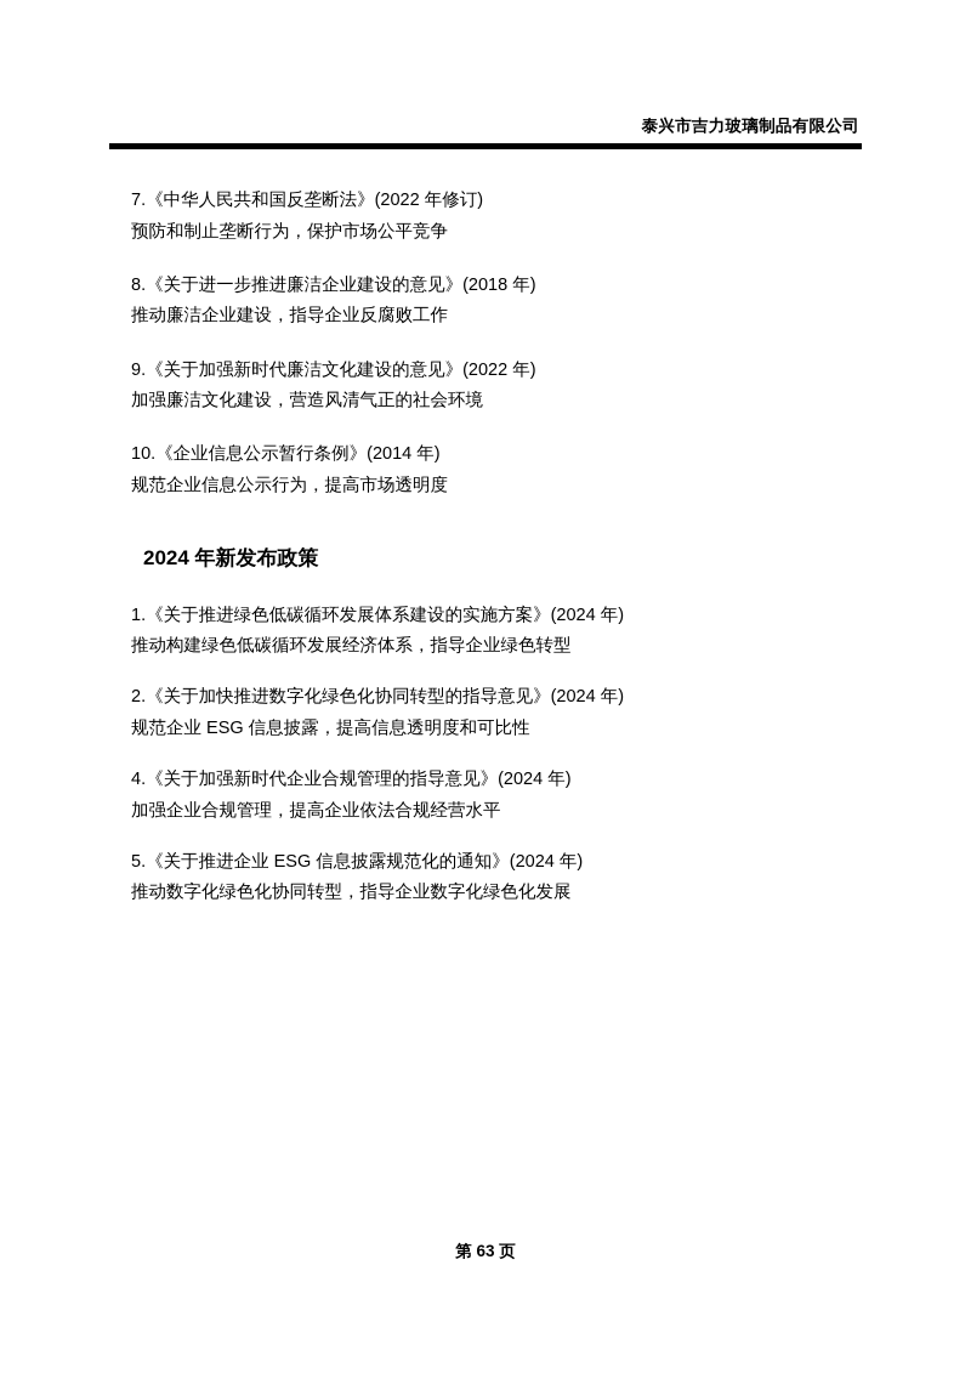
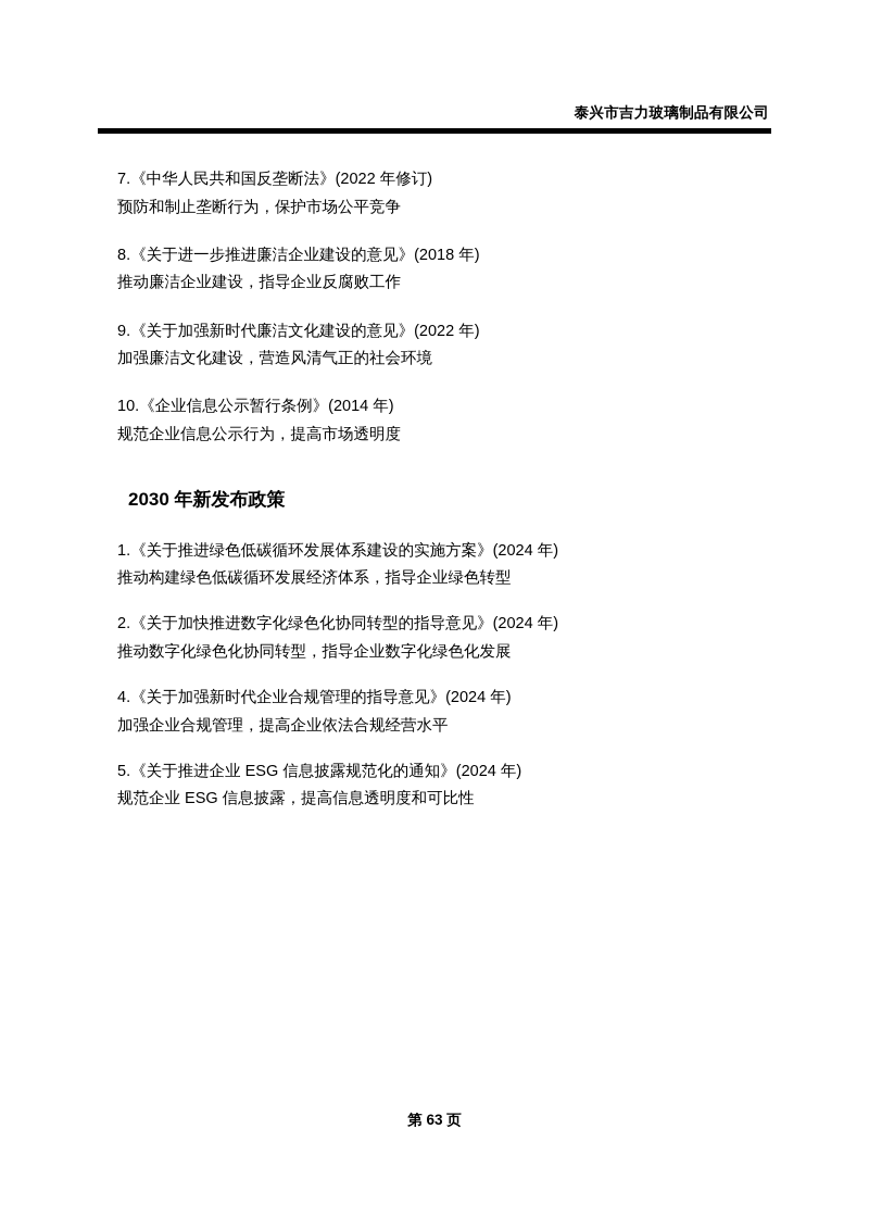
  泰兴市吉力玻璃制品有限公司
  7.《中华人民共和国反垄断法》(2022 年修订)
  预防和制止垄断行为，保护市场公平竞争
  8.《关于进一步推进廉洁企业建设的意见》(2018 年)
  推动廉洁企业建设，指导企业反腐败工作
  9.《关于加强新时代廉洁文化建设的意见》(2022 年)
  加强廉洁文化建设，营造风清气正的社会环境
  10.《企业信息公示暂行条例》(2014 年)
  规范企业信息公示行为，提高市场透明度
- 2024 年新发布政策
+ 2030 年新发布政策
  1.《关于推进绿色低碳循环发展体系建设的实施方案》(2024 年)
  推动构建绿色低碳循环发展经济体系，指导企业绿色转型
  2.《关于加快推进数字化绿色化协同转型的指导意见》(2024 年)
- 规范企业 ESG 信息披露，提高信息透明度和可比性
+ 推动数字化绿色化协同转型，指导企业数字化绿色化发展
  4.《关于加强新时代企业合规管理的指导意见》(2024 年)
  加强企业合规管理，提高企业依法合规经营水平
  5.《关于推进企业 ESG 信息披露规范化的通知》(2024 年)
- 推动数字化绿色化协同转型，指导企业数字化绿色化发展
+ 规范企业 ESG 信息披露，提高信息透明度和可比性
  第 63 页
